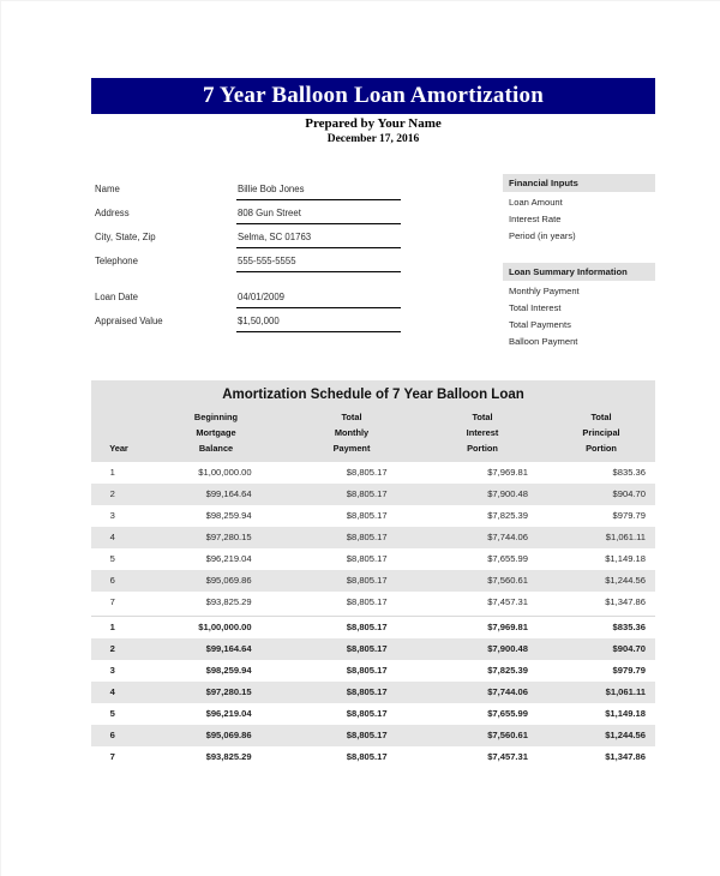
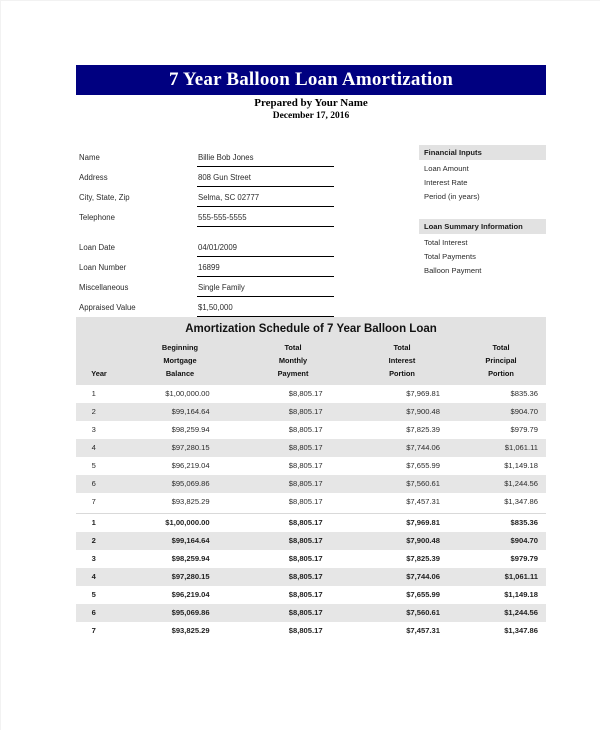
  7 Year Balloon Loan Amortization
  Prepared by Your Name
  December 17, 2016
  Name
  Billie Bob Jones
  Address
  808 Gun Street
  City, State, Zip
- Selma, SC 01763
+ Selma, SC 02777
  Telephone
  555-555-5555
  Loan Date
  04/01/2009
+ Loan Number
+ 16899
+ Miscellaneous
+ Single Family
  Appraised Value
  $1,50,000
  Financial Inputs
  Loan Amount
  Interest Rate
  Period (in years)
  Loan Summary Information
- Monthly Payment
  Total Interest
  Total Payments
  Balloon Payment
  Amortization Schedule of 7 Year Balloon Loan
  Year
  Beginning
  Mortgage
  Balance
  Total
  Monthly
  Payment
  Total
  Interest
  Portion
  Total
  Principal
  Portion
  1	$1,00,000.00	$8,805.17	$7,969.81	$835.36
  2	$99,164.64	$8,805.17	$7,900.48	$904.70
  3	$98,259.94	$8,805.17	$7,825.39	$979.79
  4	$97,280.15	$8,805.17	$7,744.06	$1,061.11
  5	$96,219.04	$8,805.17	$7,655.99	$1,149.18
  6	$95,069.86	$8,805.17	$7,560.61	$1,244.56
  7	$93,825.29	$8,805.17	$7,457.31	$1,347.86
  1	$1,00,000.00	$8,805.17	$7,969.81	$835.36
  2	$99,164.64	$8,805.17	$7,900.48	$904.70
  3	$98,259.94	$8,805.17	$7,825.39	$979.79
  4	$97,280.15	$8,805.17	$7,744.06	$1,061.11
  5	$96,219.04	$8,805.17	$7,655.99	$1,149.18
  6	$95,069.86	$8,805.17	$7,560.61	$1,244.56
  7	$93,825.29	$8,805.17	$7,457.31	$1,347.86
